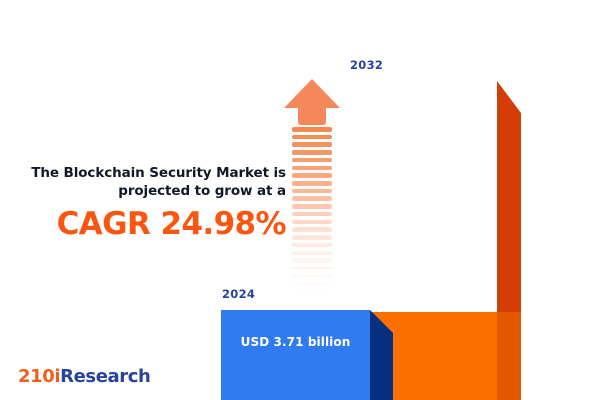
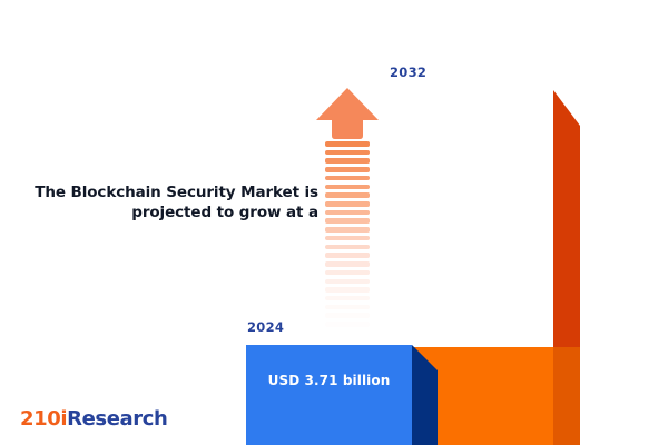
  The Blockchain Security Market is projected to grow at a
- CAGR 24.98%
  2032
  USD 3.71 billion
  2024
  210iResearch
